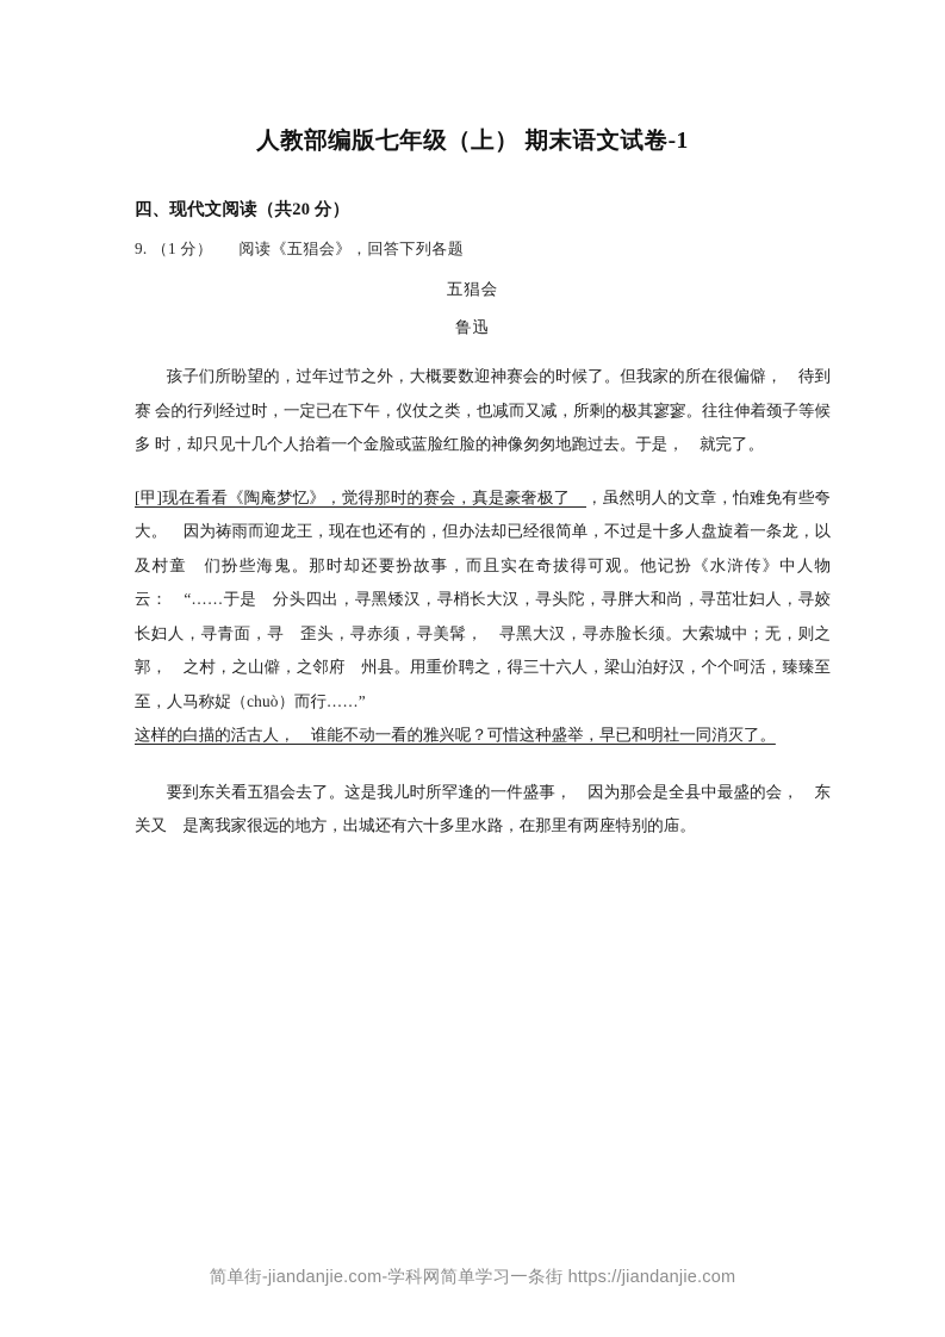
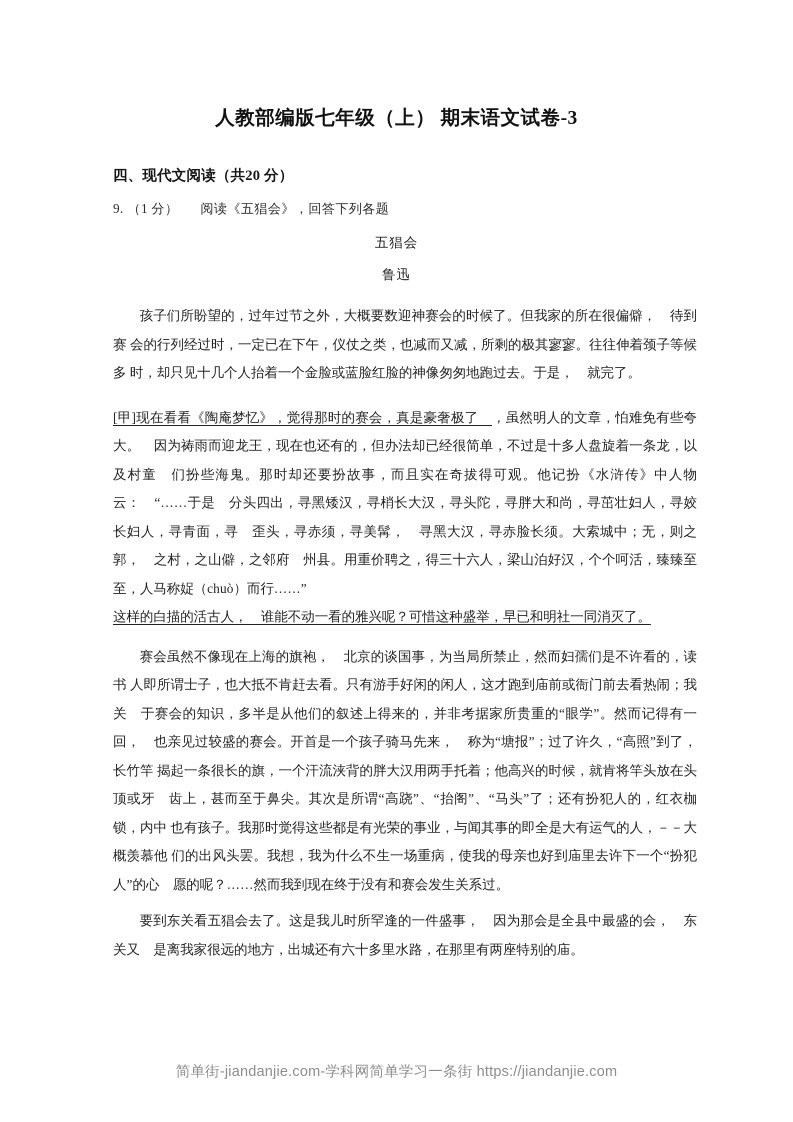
- 人教部编版七年级（上） 期末语文试卷-1
+ 人教部编版七年级（上） 期末语文试卷-3
  四、现代文阅读（共20 分）
  9. （1 分） 阅读《五猖会》，回答下列各题
  五猖会
  鲁迅
  孩子们所盼望的，过年过节之外，大概要数迎神赛会的时候了。但我家的所在很偏僻， 待到赛 会的行列经过时，一定已在下午，仪仗之类，也减而又减，所剩的极其寥寥。往往伸着颈子等候多 时，却只见十几个人抬着一个金脸或蓝脸红脸的神像匆匆地跑过去。于是， 就完了。
  [甲]现在看看《陶庵梦忆》，觉得那时的赛会，真是豪奢极了 ，虽然明人的文章，怕难免有些夸大。 因为祷雨而迎龙王，现在也还有的，但办法却已经很简单，不过是十多人盘旋着一条龙，以及村童 们扮些海鬼。那时却还要扮故事，而且实在奇拔得可观。他记扮《水浒传》中人物云： “……于是 分头四出，寻黑矮汉，寻梢长大汉，寻头陀，寻胖大和尚，寻茁壮妇人，寻姣长妇人，寻青面，寻 歪头，寻赤须，寻美髯， 寻黑大汉，寻赤脸长须。大索城中；无，则之郭， 之村，之山僻，之邻府 州县。用重价聘之，得三十六人，梁山泊好汉，个个呵活，臻臻至至，人马称娖（chuò）而行……”
  这样的白描的活古人， 谁能不动一看的雅兴呢？可惜这种盛举，早已和明社一同消灭了。
+ 赛会虽然不像现在上海的旗袍， 北京的谈国事，为当局所禁止，然而妇孺们是不许看的，读书 人即所谓士子，也大抵不肯赶去看。只有游手好闲的闲人，这才跑到庙前或衙门前去看热闹；我关 于赛会的知识，多半是从他们的叙述上得来的，并非考据家所贵重的“眼学”。然而记得有一回， 也亲见过较盛的赛会。开首是一个孩子骑马先来， 称为“塘报”；过了许久，“高照”到了，长竹竿 揭起一条很长的旗，一个汗流浃背的胖大汉用两手托着；他高兴的时候，就肯将竿头放在头顶或牙 齿上，甚而至于鼻尖。其次是所谓“高跷”、“抬阁”、“马头”了；还有扮犯人的，红衣枷锁，内中 也有孩子。我那时觉得这些都是有光荣的事业，与闻其事的即全是大有运气的人，－－大概羡慕他 们的出风头罢。我想，我为什么不生一场重病，使我的母亲也好到庙里去许下一个“扮犯人”的心 愿的呢？……然而我到现在终于没有和赛会发生关系过。
  要到东关看五猖会去了。这是我儿时所罕逢的一件盛事， 因为那会是全县中最盛的会， 东关又 是离我家很远的地方，出城还有六十多里水路，在那里有两座特别的庙。
  简单街-jiandanjie.com-学科网简单学习一条街 https://jiandanjie.com
